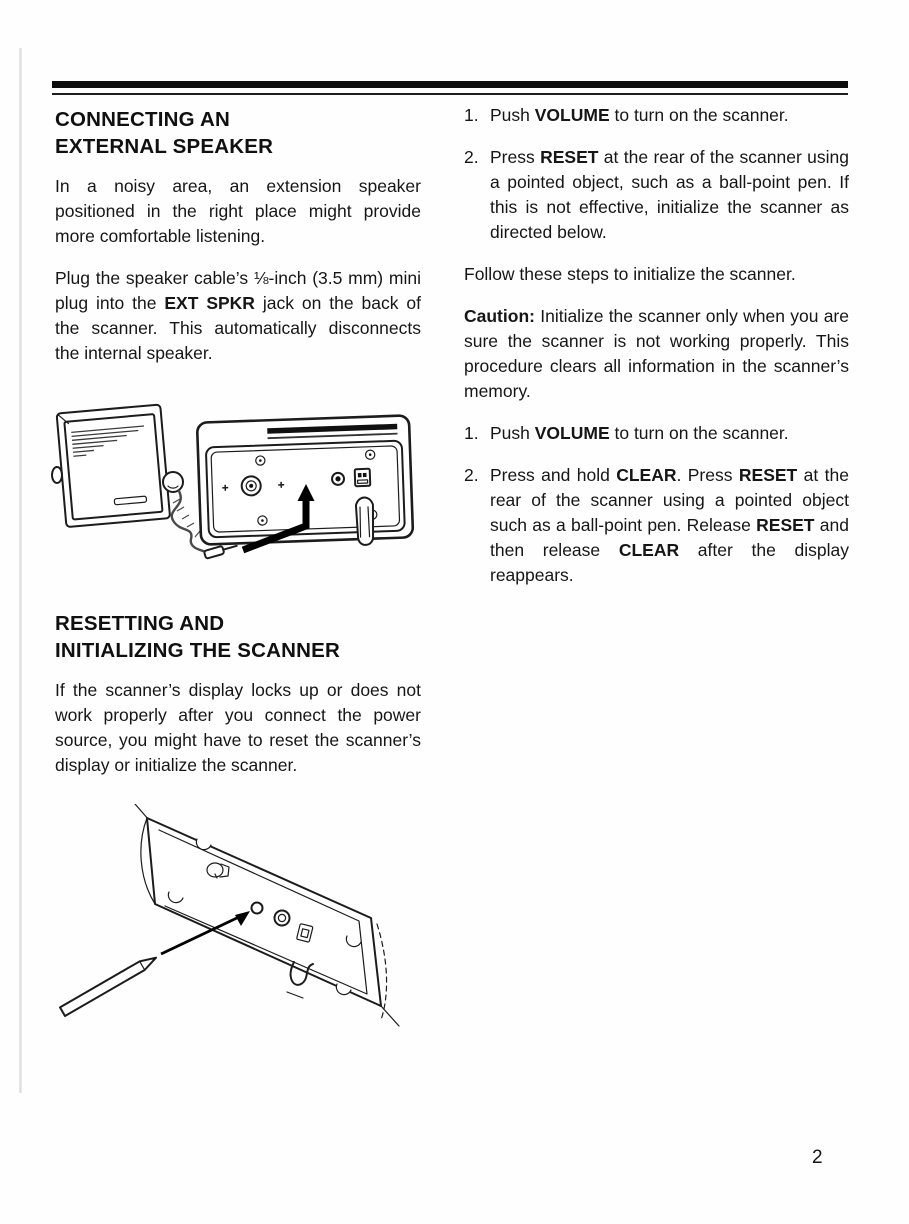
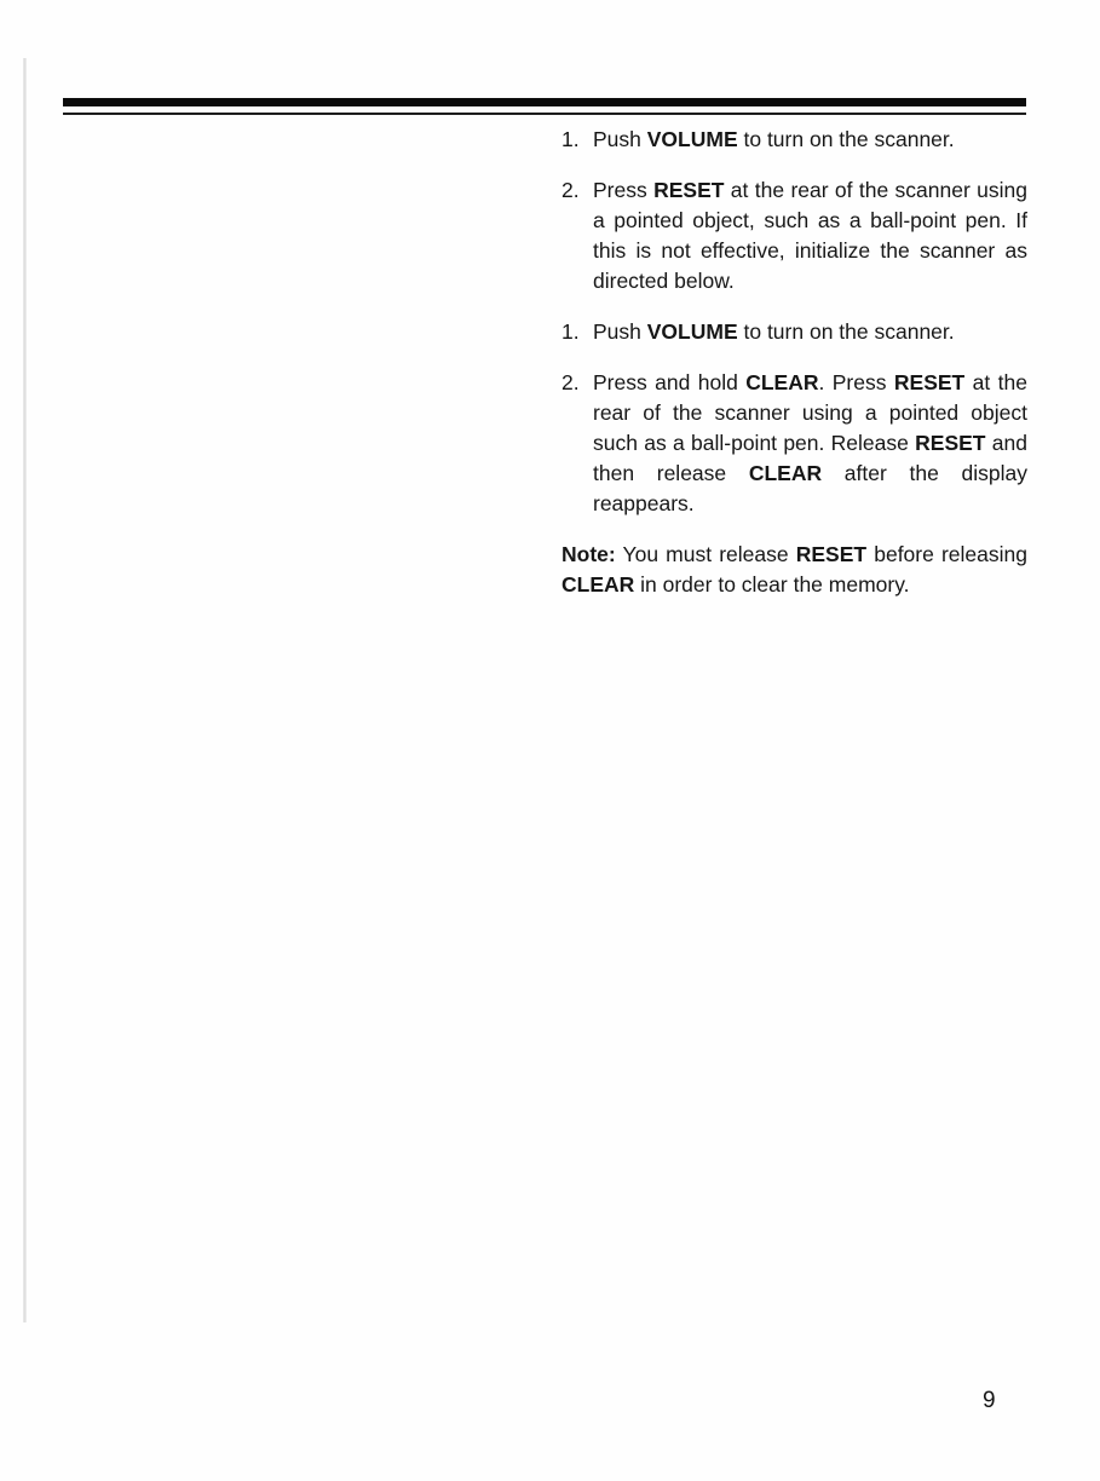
- CONNECTING AN
- EXTERNAL SPEAKER
- In a noisy area, an extension speaker positioned in the right place might provide more comfortable listening.
- Plug the speaker cable’s ⅛-inch (3.5 mm) mini plug into the EXT SPKR jack on the back of the scanner. This automatically disconnects the internal speaker.
- RESETTING AND
- INITIALIZING THE SCANNER
- If the scanner’s display locks up or does not work properly after you con­nect the power source, you might have to reset the scanner’s display or initialize the scanner.
  1.
  Push VOLUME to turn on the scan­ner.
  2.
  Press RESET at the rear of the scanner using a pointed object, such as a ball-point pen. If this is not effective, initialize the scanner as directed below.
- Follow these steps to initialize the scanner.
- Caution: Initialize the scanner only when you are sure the scanner is not working properly. This procedure clears all information in the scanner’s memory.
  1.
  Push VOLUME to turn on the scan­ner.
  2.
  Press and hold CLEAR. Press RE­SET at the rear of the scanner us­ing a pointed object such as a ball-point pen. Release RESET and then release CLEAR after the dis­play reappears.
+ Note: You must release RESET before releasing CLEAR in order to clear the memory.
- 2
+ 9
